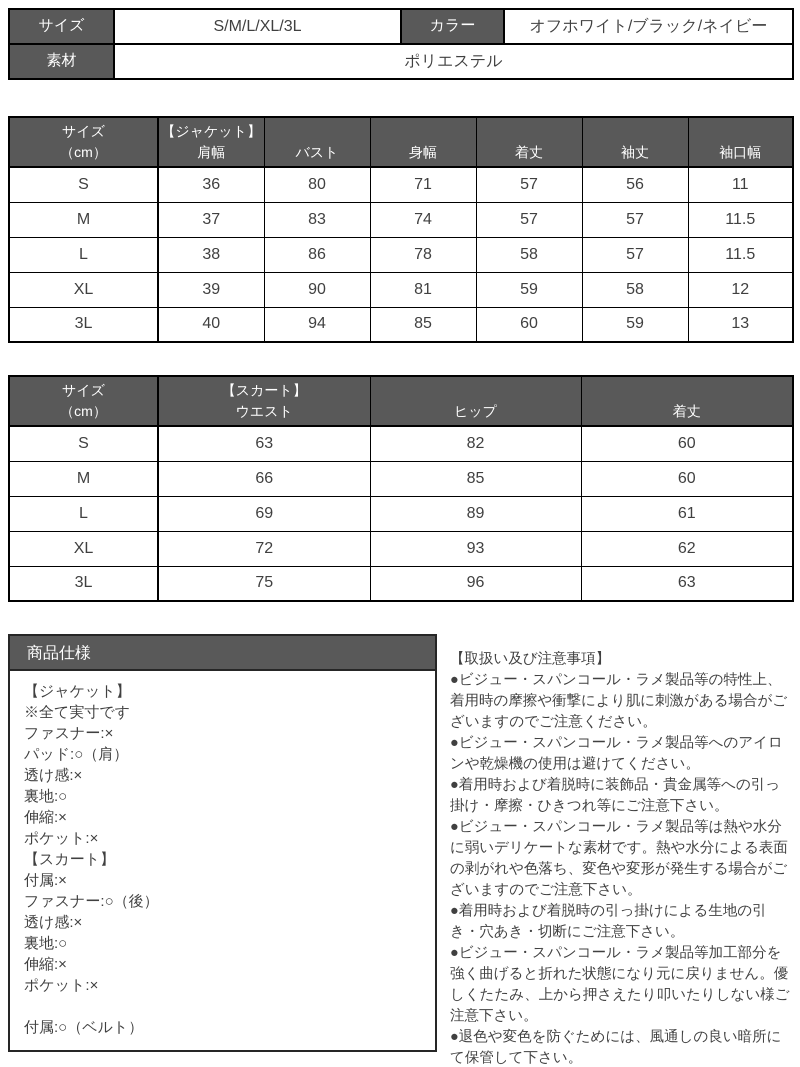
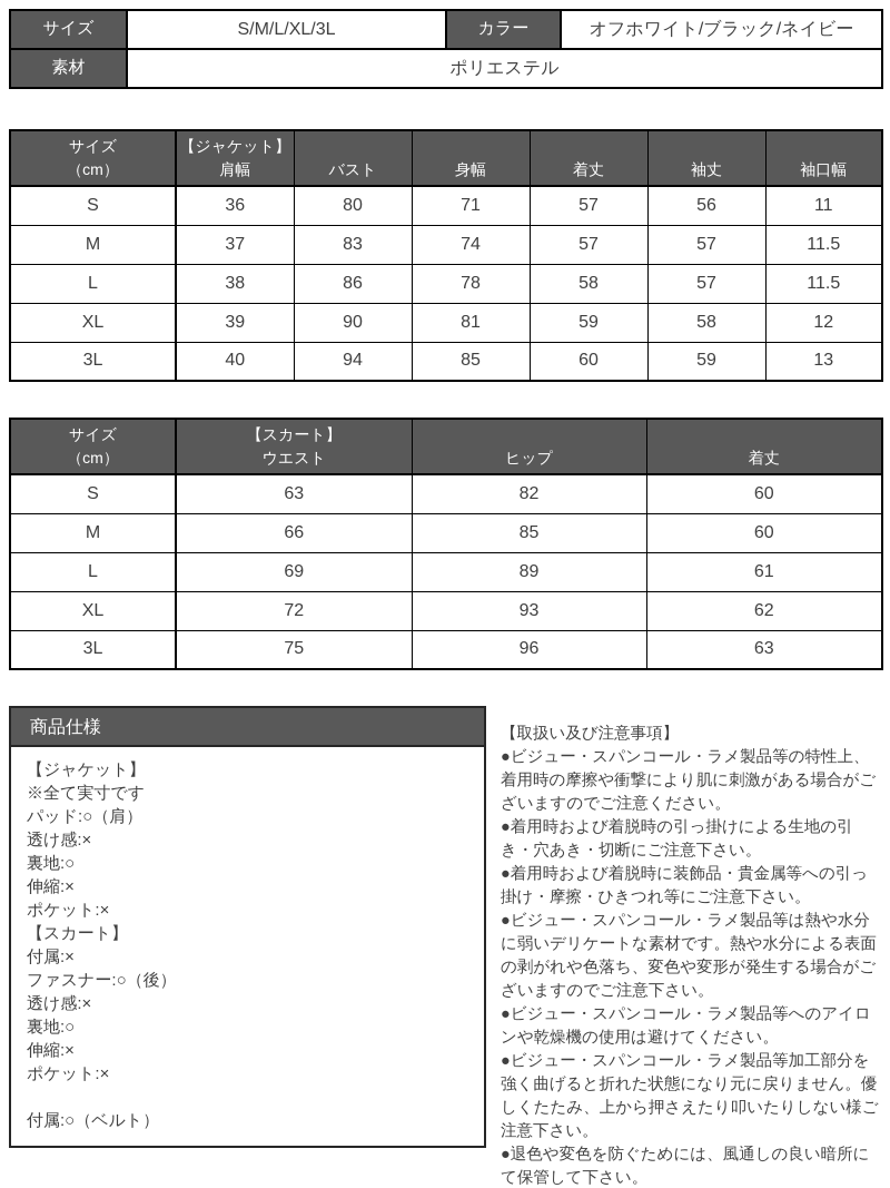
  サイズ	S/M/L/XL/3L	カラー	オフホワイト/ブラック/ネイビー
  素材	ポリエステル
  サイズ （cm）	【ジャケット】 肩幅	バスト	身幅	着丈	袖丈	袖口幅
  S	36	80	71	57	56	11
  M	37	83	74	57	57	11.5
  L	38	86	78	58	57	11.5
  XL	39	90	81	59	58	12
  3L	40	94	85	60	59	13
  サイズ （cm）	【スカート】 ウエスト	ヒップ	着丈
  S	63	82	60
  M	66	85	60
  L	69	89	61
  XL	72	93	62
  3L	75	96	63
  商品仕様
  【ジャケット】
  ※全て実寸です
- ファスナー:×
  パッド:○（肩）
  透け感:×
  裏地:○
  伸縮:×
  ポケット:×
  【スカート】
  付属:×
  ファスナー:○（後）
  透け感:×
  裏地:○
  伸縮:×
  ポケット:×
  付属:○（ベルト）
  【取扱い及び注意事項】
  ●ビジュー・スパンコール・ラメ製品等の特性上、着用時の摩擦や衝撃により肌に刺激がある場合がございますのでご注意ください。
- ●ビジュー・スパンコール・ラメ製品等へのアイロンや乾燥機の使用は避けてください。
+ ●着用時および着脱時の引っ掛けによる生地の引き・穴あき・切断にご注意下さい。
  ●着用時および着脱時に装飾品・貴金属等への引っ掛け・摩擦・ひきつれ等にご注意下さい。
  ●ビジュー・スパンコール・ラメ製品等は熱や水分に弱いデリケートな素材です。熱や水分による表面の剥がれや色落ち、変色や変形が発生する場合がございますのでご注意下さい。
- ●着用時および着脱時の引っ掛けによる生地の引き・穴あき・切断にご注意下さい。
+ ●ビジュー・スパンコール・ラメ製品等へのアイロンや乾燥機の使用は避けてください。
  ●ビジュー・スパンコール・ラメ製品等加工部分を強く曲げると折れた状態になり元に戻りません。優しくたたみ、上から押さえたり叩いたりしない様ご注意下さい。
  ●退色や変色を防ぐためには、風通しの良い暗所にて保管して下さい。
